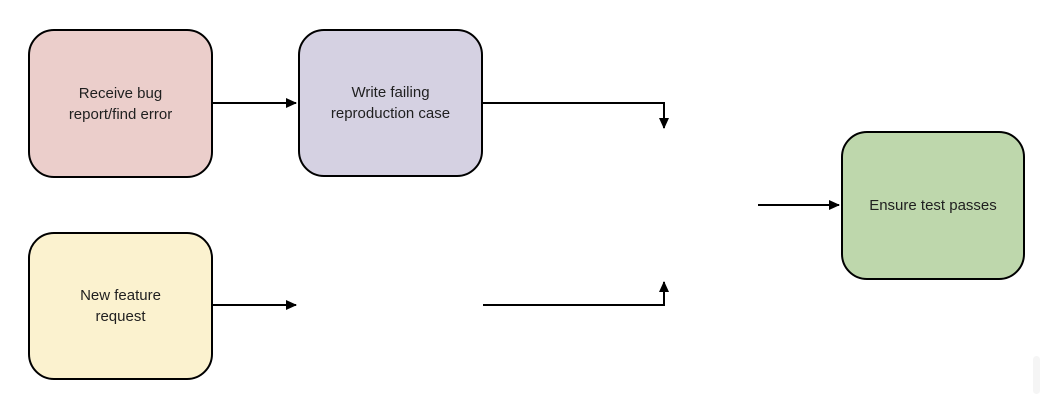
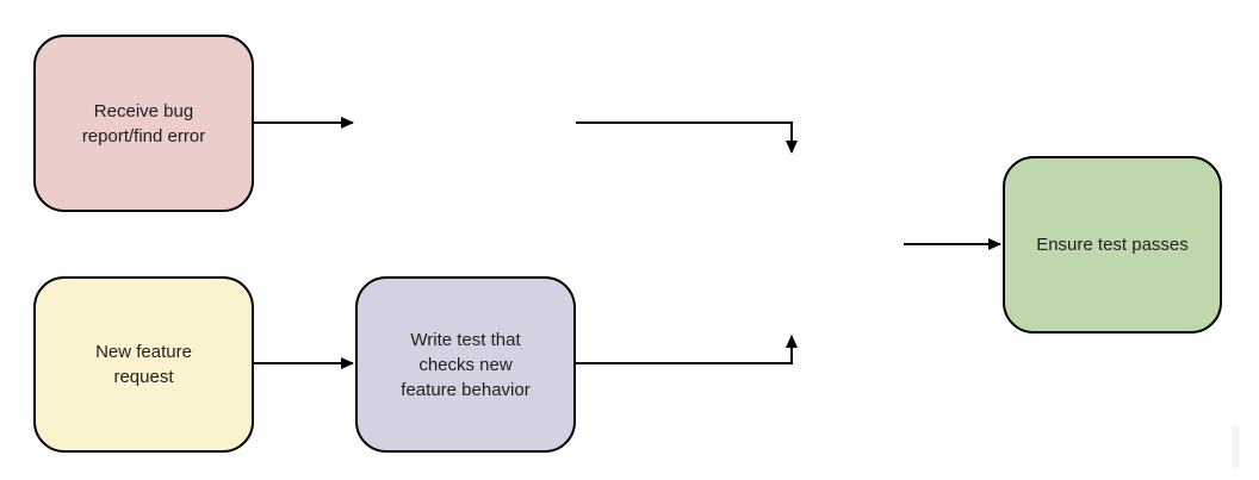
  Receive bug
  report/find error
- Write failing
- reproduction case
  New feature
  request
+ Write test that
+ checks new
+ feature behavior
  Ensure test passes
